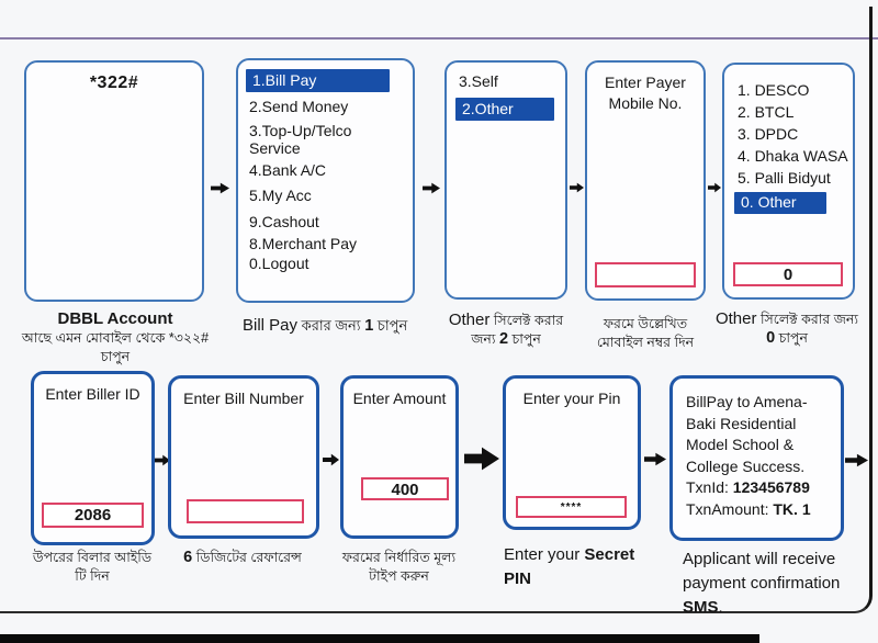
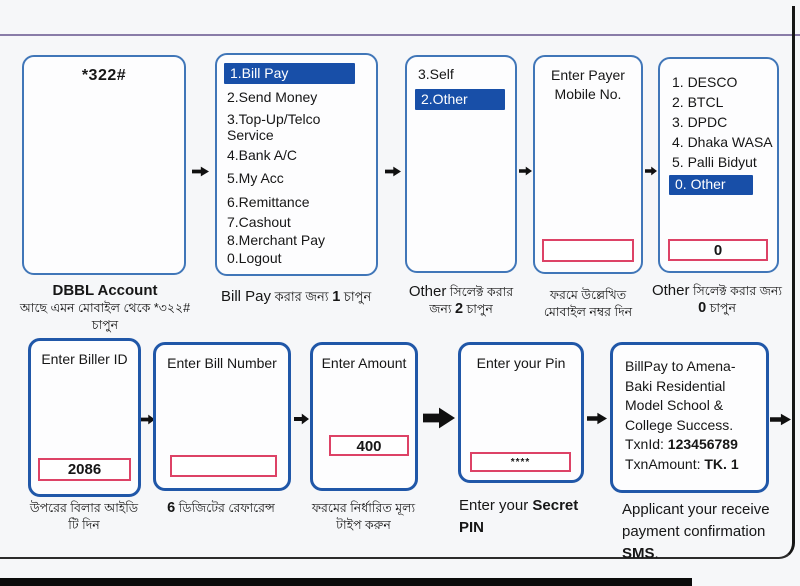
  *322#
  DBBL Account
  আছে এমন মোবাইল থেকে *৩২২# চাপুন
  1.Bill Pay
  2.Send Money
  3.Top-Up/Telco Service
  4.Bank A/C
  5.My Acc
+ 6.Remittance
- 9.Cashout
+ 7.Cashout
  8.Merchant Pay
  0.Logout
  Bill Pay করার জন্য 1 চাপুন
  3.Self
  2.Other
  Other সিলেক্ট করার
  জন্য 2 চাপুন
  Enter Payer
  Mobile No.
  ফরমে উল্লেখিত
  মোবাইল নম্বর দিন
  1. DESCO
  2. BTCL
  3. DPDC
  4. Dhaka WASA
  5. Palli Bidyut
  0. Other
  0
  Other সিলেক্ট করার জন্য
  0 চাপুন
  Enter Biller ID
  2086
  উপরের বিলার আইডি
  টি দিন
  Enter Bill Number
  6 ডিজিটের রেফারেন্স
  Enter Amount
  400
  ফরমের নির্ধারিত মূল্য
  টাইপ করুন
  Enter your Pin
  ****
  Enter your Secret PIN
  BillPay to Amena-
  Baki Residential
  Model School &
  College Success.
  TxnId: 123456789
  TxnAmount: TK. 1
- Applicant will receive payment confirmation SMS.
+ Applicant your receive payment confirmation SMS.
